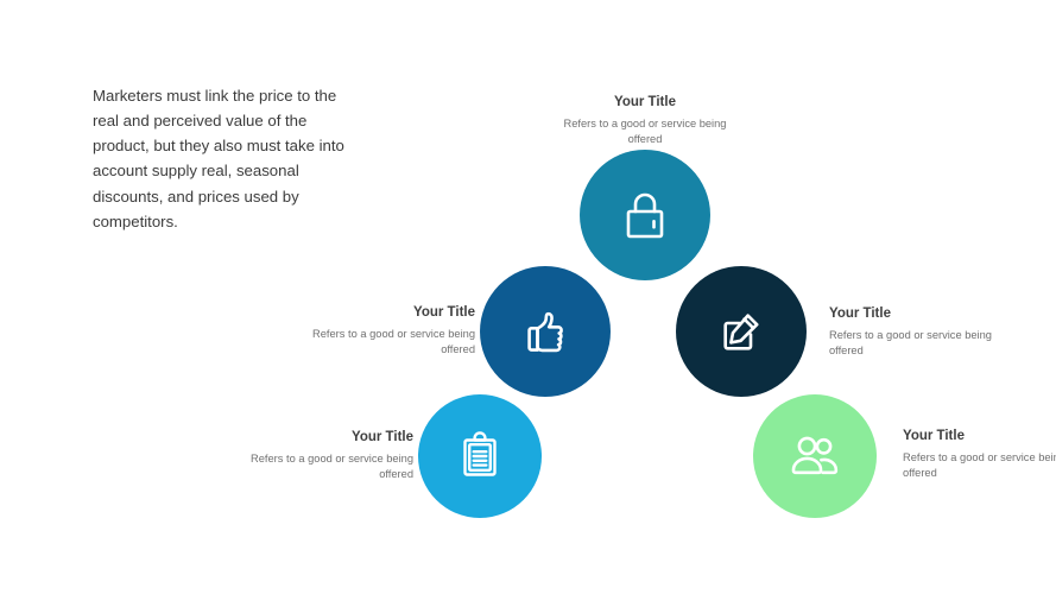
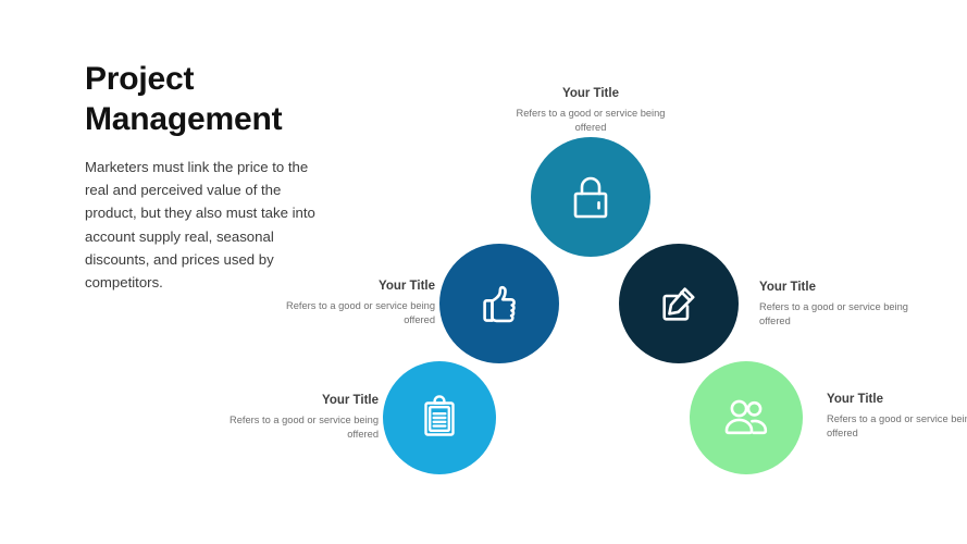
+ Project
+ Management
  Marketers must link the price to the real and perceived value of the product, but they also must take into account supply real, seasonal discounts, and prices used by competitors.
  Your Title
  Refers to a good or service being offered
  Your Title
  Refers to a good or service being offered
  Your Title
  Refers to a good or service being offered
  Your Title
  Refers to a good or service being offered
  Your Title
  Refers to a good or service bei offered
